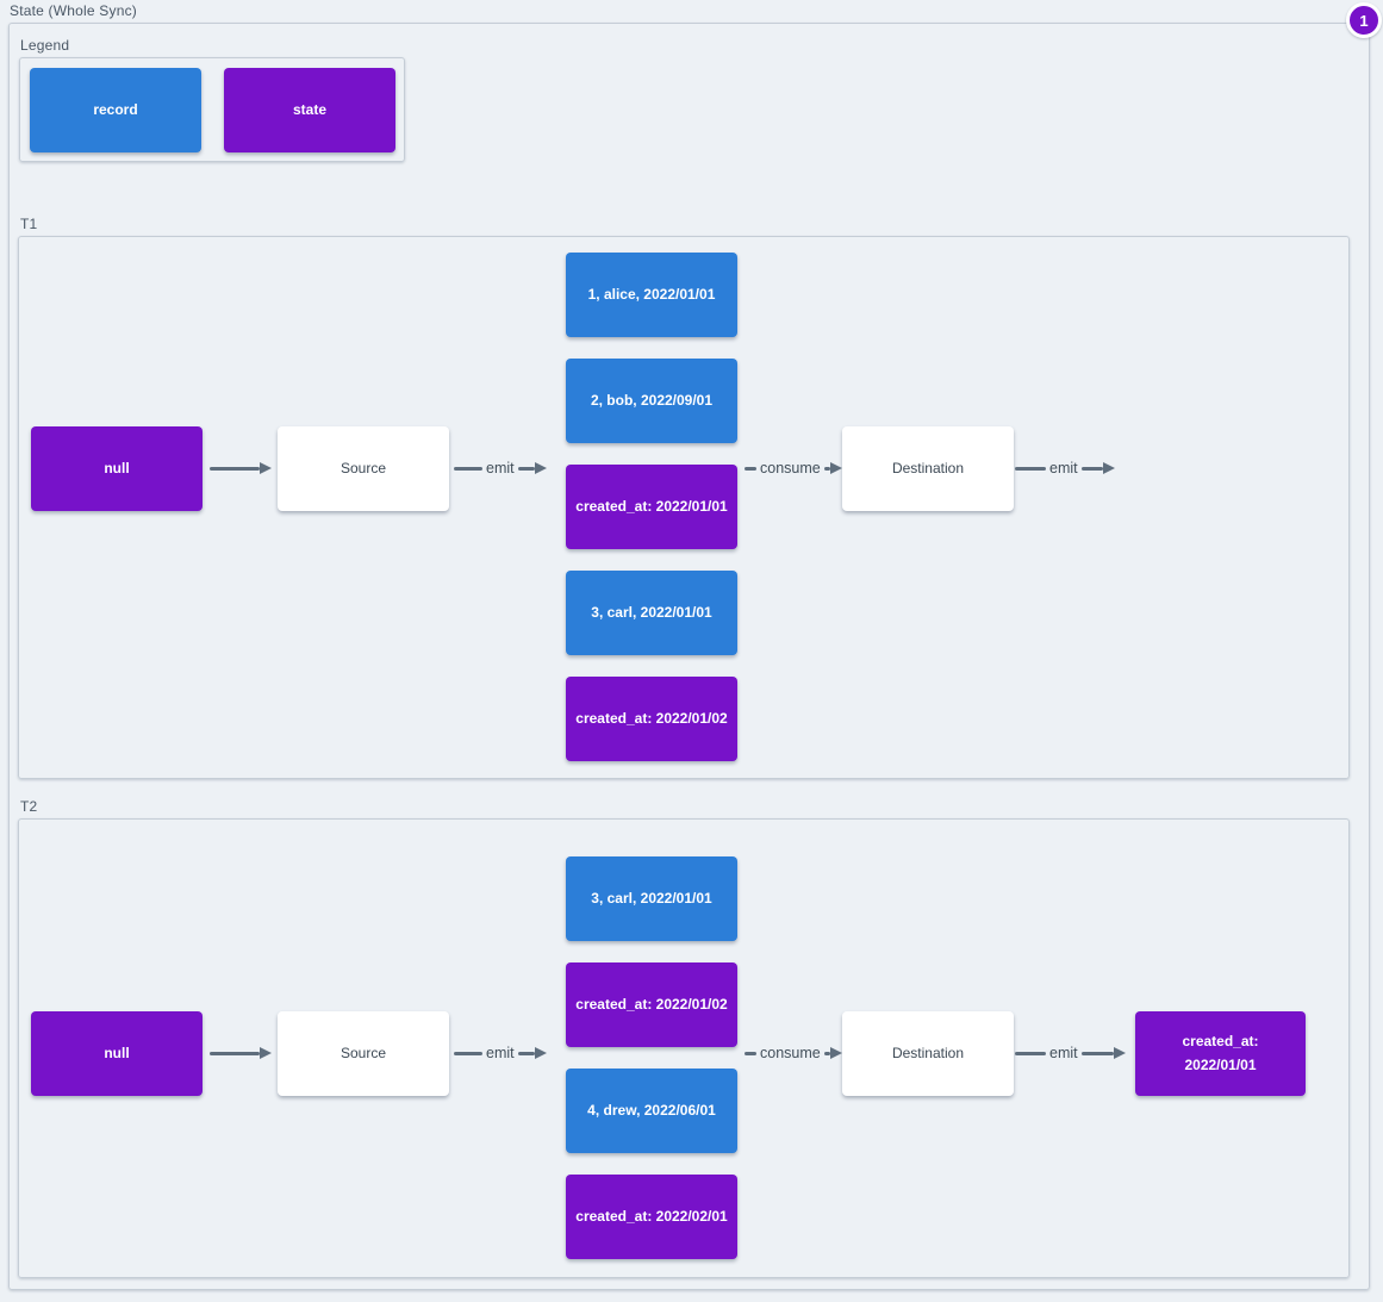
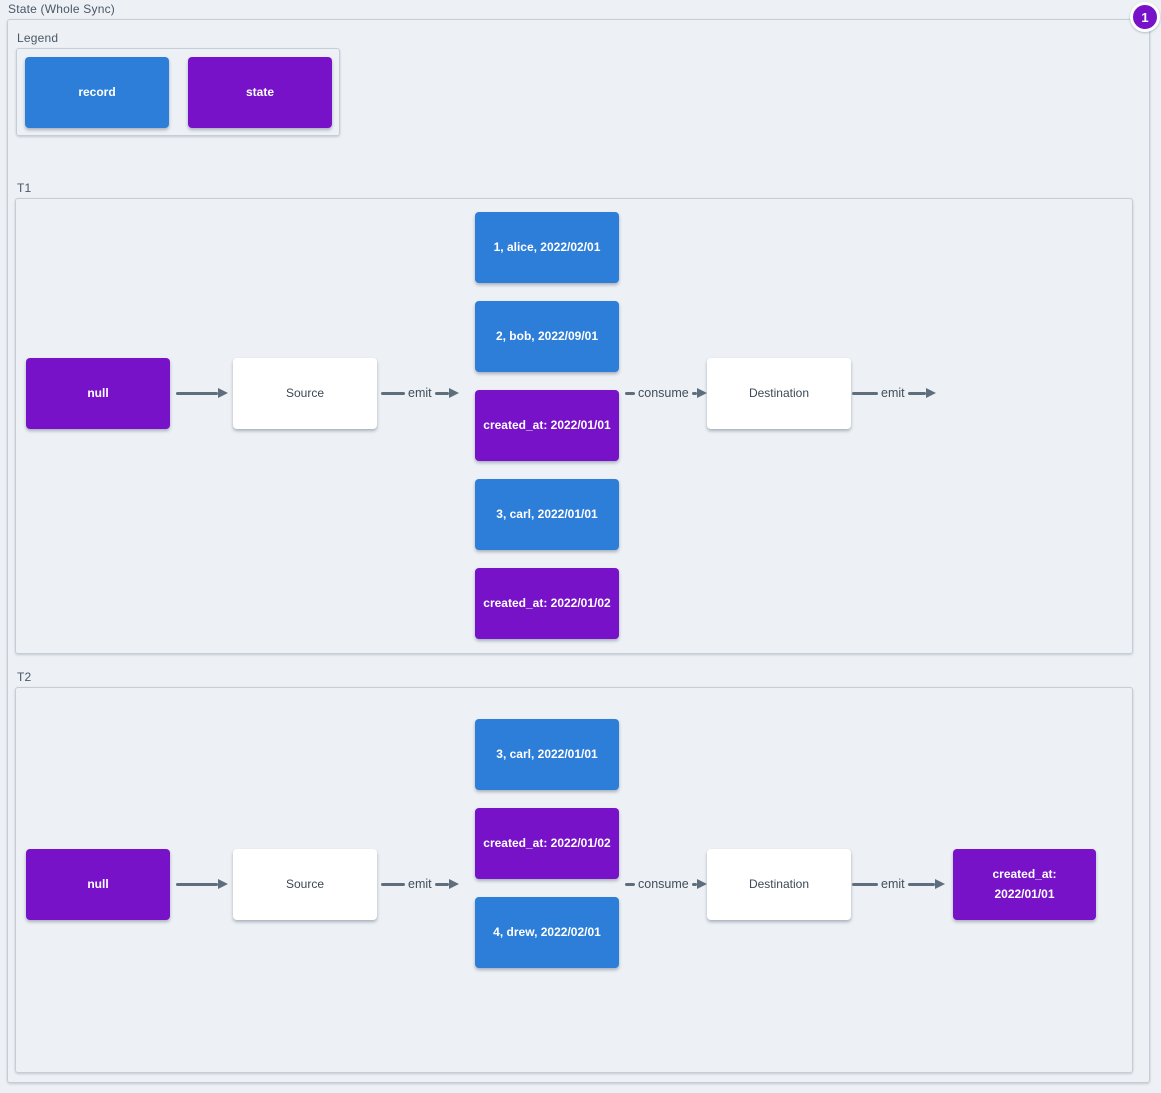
  State (Whole Sync)
  Legend
  record
  state
  T1
  null
  Source
  emit
- 1, alice, 2022/01/01
+ 1, alice, 2022/02/01
  2, bob, 2022/09/01
  created_at: 2022/01/01
  3, carl, 2022/01/01
  created_at: 2022/01/02
  consume
  Destination
  emit
  T2
  null
  Source
  emit
  3, carl, 2022/01/01
  created_at: 2022/01/02
- 4, drew, 2022/06/01
+ 4, drew, 2022/02/01
- created_at: 2022/02/01
  consume
  Destination
  emit
  created_at: 2022/01/01
  1
